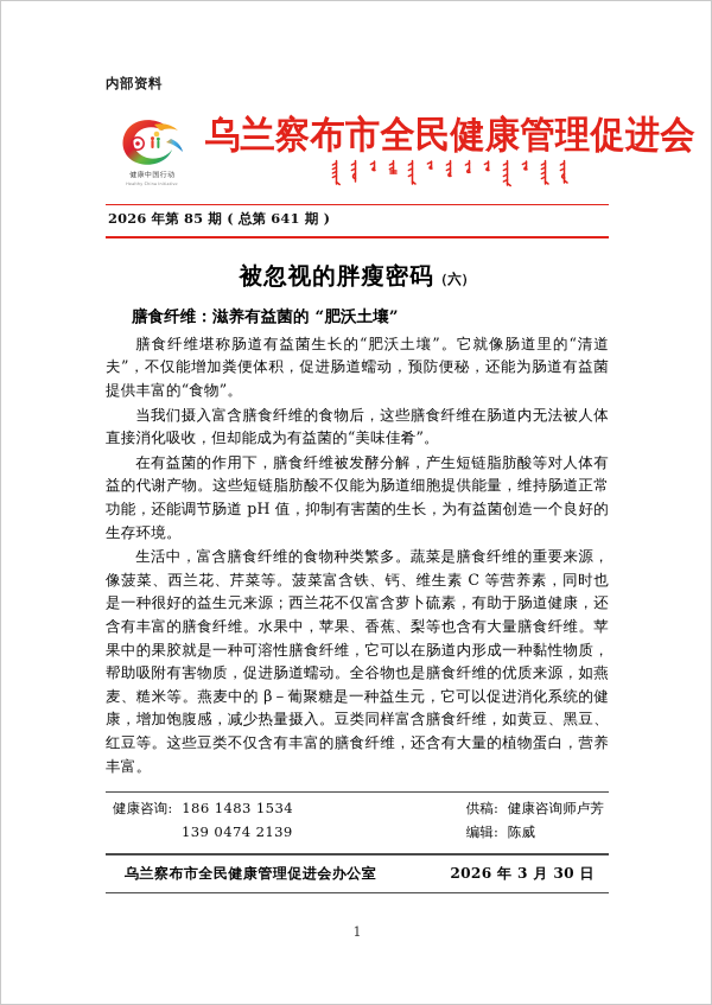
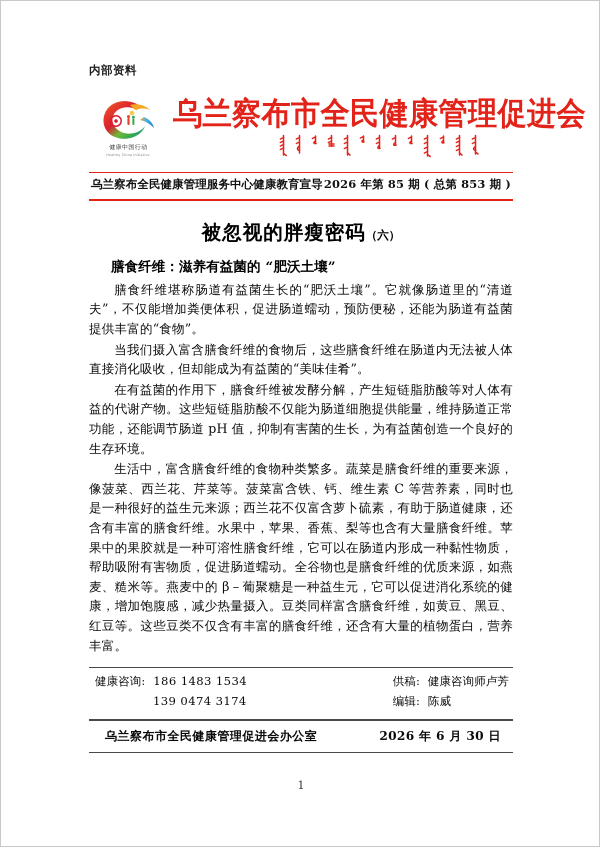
  内部资料
  乌兰察布市全民健康管理促进会
+ 乌兰察布全民健康管理服务中心健康教育宣导
- 2026 年第 85 期 ( 总第 641 期 )
+ 2026 年第 85 期 ( 总第 853 期 )
  被忽视的胖瘦密码（六）
  膳食纤维：滋养有益菌的 “肥沃土壤”
  膳食纤维堪称肠道有益菌生长的“肥沃土壤”。它就像肠道里的“清道夫”，不仅能增加粪便体积，促进肠道蠕动，预防便秘，还能为肠道有益菌提供丰富的“食物”。
  当我们摄入富含膳食纤维的食物后，这些膳食纤维在肠道内无法被人体直接消化吸收，但却能成为有益菌的“美味佳肴”。
  在有益菌的作用下，膳食纤维被发酵分解，产生短链脂肪酸等对人体有益的代谢产物。这些短链脂肪酸不仅能为肠道细胞提供能量，维持肠道正常功能，还能调节肠道 pH 值，抑制有害菌的生长，为有益菌创造一个良好的生存环境。
  生活中，富含膳食纤维的食物种类繁多。蔬菜是膳食纤维的重要来源，像菠菜、西兰花、芹菜等。菠菜富含铁、钙、维生素 C 等营养素，同时也是一种很好的益生元来源；西兰花不仅富含萝卜硫素，有助于肠道健康，还含有丰富的膳食纤维。水果中，苹果、香蕉、梨等也含有大量膳食纤维。苹果中的果胶就是一种可溶性膳食纤维，它可以在肠道内形成一种黏性物质，帮助吸附有害物质，促进肠道蠕动。全谷物也是膳食纤维的优质来源，如燕麦、糙米等。燕麦中的 β－葡聚糖是一种益生元，它可以促进消化系统的健康，增加饱腹感，减少热量摄入。豆类同样富含膳食纤维，如黄豆、黑豆、红豆等。这些豆类不仅含有丰富的膳食纤维，还含有大量的植物蛋白，营养丰富。
  健康咨询:
  186 1483 1534
- 139 0474 2139
+ 139 0474 3174
  供稿:
  健康咨询师卢芳
  编辑:
  陈威
  乌兰察布市全民健康管理促进会办公室
- 2026 年 3 月 30 日
+ 2026 年 6 月 30 日
  1
